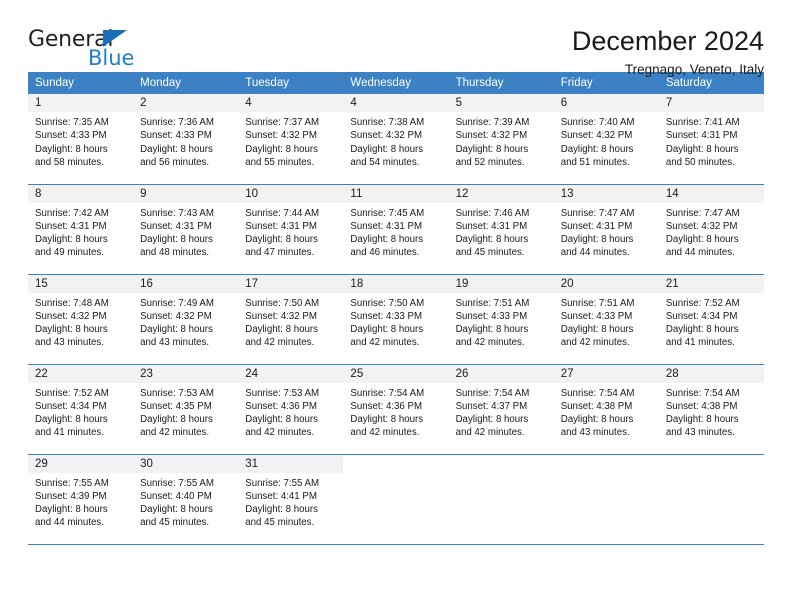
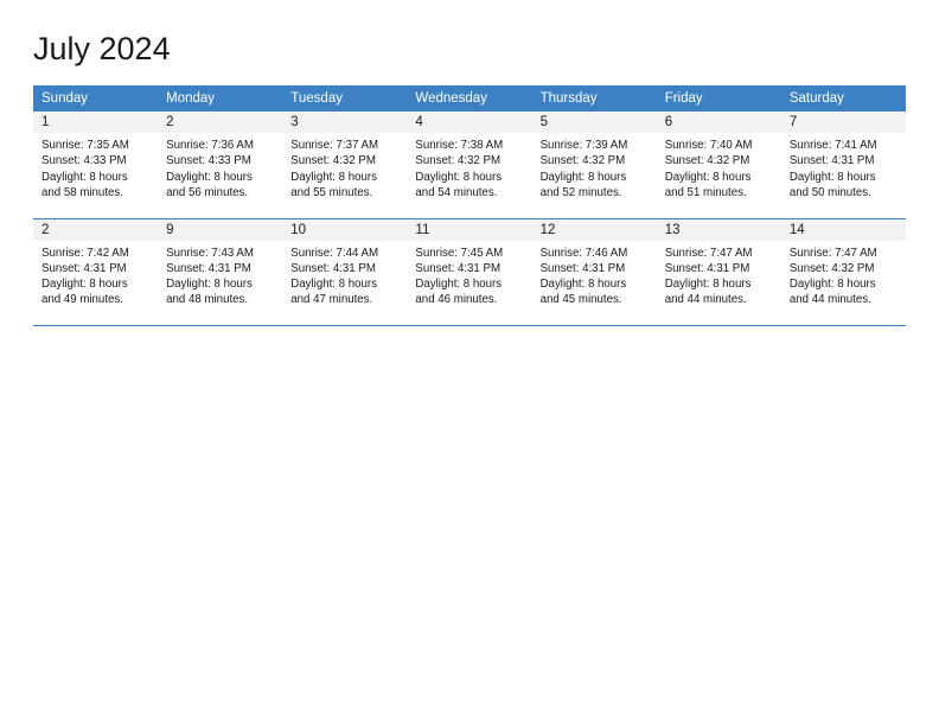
- General
- Blue
- December 2024
+ July 2024
- Tregnago, Veneto, Italy
  Sunday	Monday	Tuesday	Wednesday	Thursday	Friday	Saturday
- 1 Sunrise: 7:35 AM Sunset: 4:33 PM Daylight: 8 hours and 58 minutes.	2 Sunrise: 7:36 AM Sunset: 4:33 PM Daylight: 8 hours and 56 minutes.	4 Sunrise: 7:37 AM Sunset: 4:32 PM Daylight: 8 hours and 55 minutes.	4 Sunrise: 7:38 AM Sunset: 4:32 PM Daylight: 8 hours and 54 minutes.	5 Sunrise: 7:39 AM Sunset: 4:32 PM Daylight: 8 hours and 52 minutes.	6 Sunrise: 7:40 AM Sunset: 4:32 PM Daylight: 8 hours and 51 minutes.	7 Sunrise: 7:41 AM Sunset: 4:31 PM Daylight: 8 hours and 50 minutes.
+ 1 Sunrise: 7:35 AM Sunset: 4:33 PM Daylight: 8 hours and 58 minutes.	2 Sunrise: 7:36 AM Sunset: 4:33 PM Daylight: 8 hours and 56 minutes.	3 Sunrise: 7:37 AM Sunset: 4:32 PM Daylight: 8 hours and 55 minutes.	4 Sunrise: 7:38 AM Sunset: 4:32 PM Daylight: 8 hours and 54 minutes.	5 Sunrise: 7:39 AM Sunset: 4:32 PM Daylight: 8 hours and 52 minutes.	6 Sunrise: 7:40 AM Sunset: 4:32 PM Daylight: 8 hours and 51 minutes.	7 Sunrise: 7:41 AM Sunset: 4:31 PM Daylight: 8 hours and 50 minutes.
- 8 Sunrise: 7:42 AM Sunset: 4:31 PM Daylight: 8 hours and 49 minutes.	9 Sunrise: 7:43 AM Sunset: 4:31 PM Daylight: 8 hours and 48 minutes.	10 Sunrise: 7:44 AM Sunset: 4:31 PM Daylight: 8 hours and 47 minutes.	11 Sunrise: 7:45 AM Sunset: 4:31 PM Daylight: 8 hours and 46 minutes.	12 Sunrise: 7:46 AM Sunset: 4:31 PM Daylight: 8 hours and 45 minutes.	13 Sunrise: 7:47 AM Sunset: 4:31 PM Daylight: 8 hours and 44 minutes.	14 Sunrise: 7:47 AM Sunset: 4:32 PM Daylight: 8 hours and 44 minutes.
+ 2 Sunrise: 7:42 AM Sunset: 4:31 PM Daylight: 8 hours and 49 minutes.	9 Sunrise: 7:43 AM Sunset: 4:31 PM Daylight: 8 hours and 48 minutes.	10 Sunrise: 7:44 AM Sunset: 4:31 PM Daylight: 8 hours and 47 minutes.	11 Sunrise: 7:45 AM Sunset: 4:31 PM Daylight: 8 hours and 46 minutes.	12 Sunrise: 7:46 AM Sunset: 4:31 PM Daylight: 8 hours and 45 minutes.	13 Sunrise: 7:47 AM Sunset: 4:31 PM Daylight: 8 hours and 44 minutes.	14 Sunrise: 7:47 AM Sunset: 4:32 PM Daylight: 8 hours and 44 minutes.
- 15 Sunrise: 7:48 AM Sunset: 4:32 PM Daylight: 8 hours and 43 minutes.	16 Sunrise: 7:49 AM Sunset: 4:32 PM Daylight: 8 hours and 43 minutes.	17 Sunrise: 7:50 AM Sunset: 4:32 PM Daylight: 8 hours and 42 minutes.	18 Sunrise: 7:50 AM Sunset: 4:33 PM Daylight: 8 hours and 42 minutes.	19 Sunrise: 7:51 AM Sunset: 4:33 PM Daylight: 8 hours and 42 minutes.	20 Sunrise: 7:51 AM Sunset: 4:33 PM Daylight: 8 hours and 42 minutes.	21 Sunrise: 7:52 AM Sunset: 4:34 PM Daylight: 8 hours and 41 minutes.
- 22 Sunrise: 7:52 AM Sunset: 4:34 PM Daylight: 8 hours and 41 minutes.	23 Sunrise: 7:53 AM Sunset: 4:35 PM Daylight: 8 hours and 42 minutes.	24 Sunrise: 7:53 AM Sunset: 4:36 PM Daylight: 8 hours and 42 minutes.	25 Sunrise: 7:54 AM Sunset: 4:36 PM Daylight: 8 hours and 42 minutes.	26 Sunrise: 7:54 AM Sunset: 4:37 PM Daylight: 8 hours and 42 minutes.	27 Sunrise: 7:54 AM Sunset: 4:38 PM Daylight: 8 hours and 43 minutes.	28 Sunrise: 7:54 AM Sunset: 4:38 PM Daylight: 8 hours and 43 minutes.
- 29 Sunrise: 7:55 AM Sunset: 4:39 PM Daylight: 8 hours and 44 minutes.	30 Sunrise: 7:55 AM Sunset: 4:40 PM Daylight: 8 hours and 45 minutes.	31 Sunrise: 7:55 AM Sunset: 4:41 PM Daylight: 8 hours and 45 minutes.
